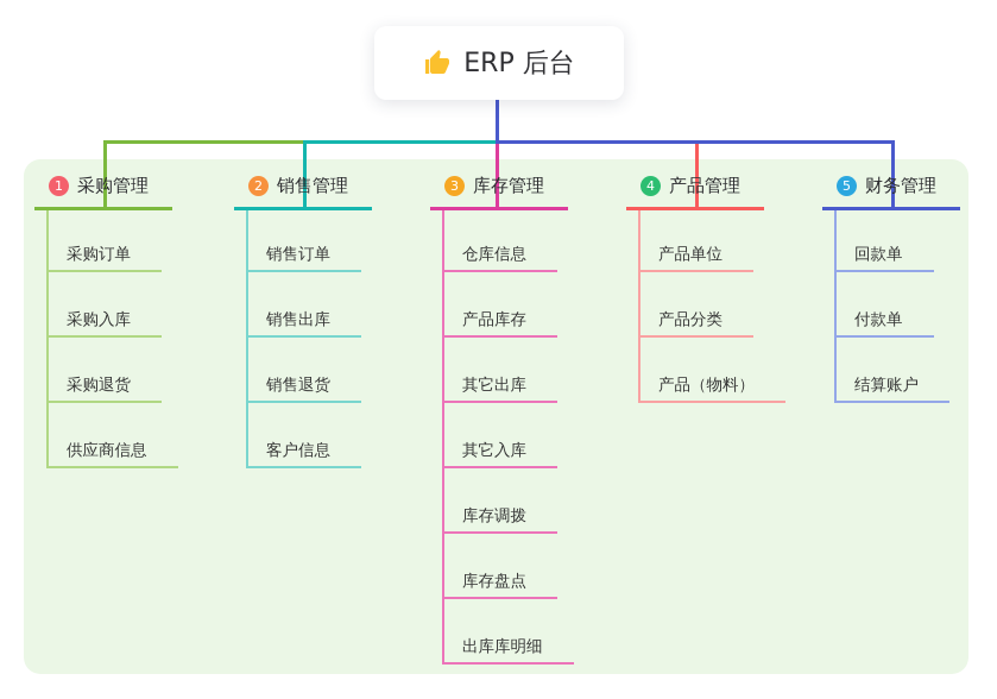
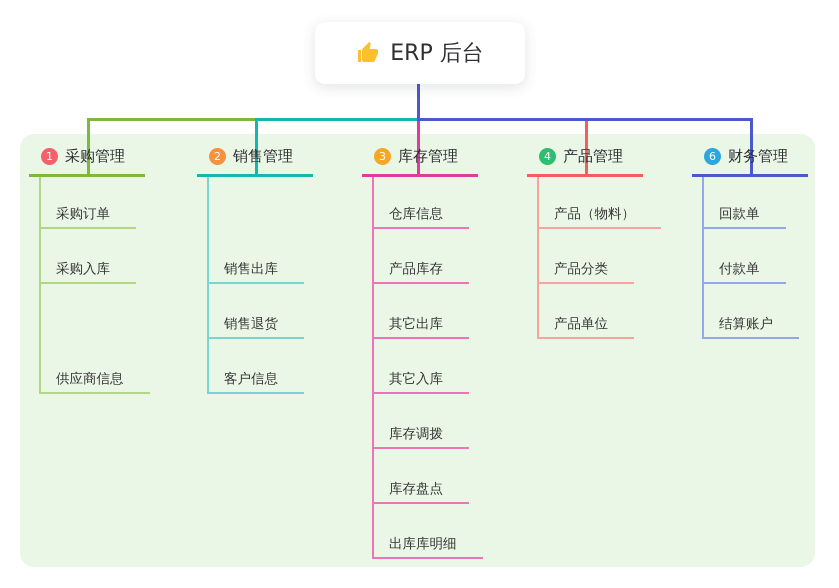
  ERP 后台
  1
  采购管理
  采购订单
  采购入库
- 采购退货
  供应商信息
  2
  销售管理
- 销售订单
  销售出库
  销售退货
  客户信息
  3
  库存管理
  仓库信息
  产品库存
  其它出库
  其它入库
  库存调拨
  库存盘点
  出库库明细
  4
  产品管理
- 产品单位
+ 产品（物料）
  产品分类
- 产品（物料）
+ 产品单位
- 5
+ 6
  财务管理
  回款单
  付款单
  结算账户
